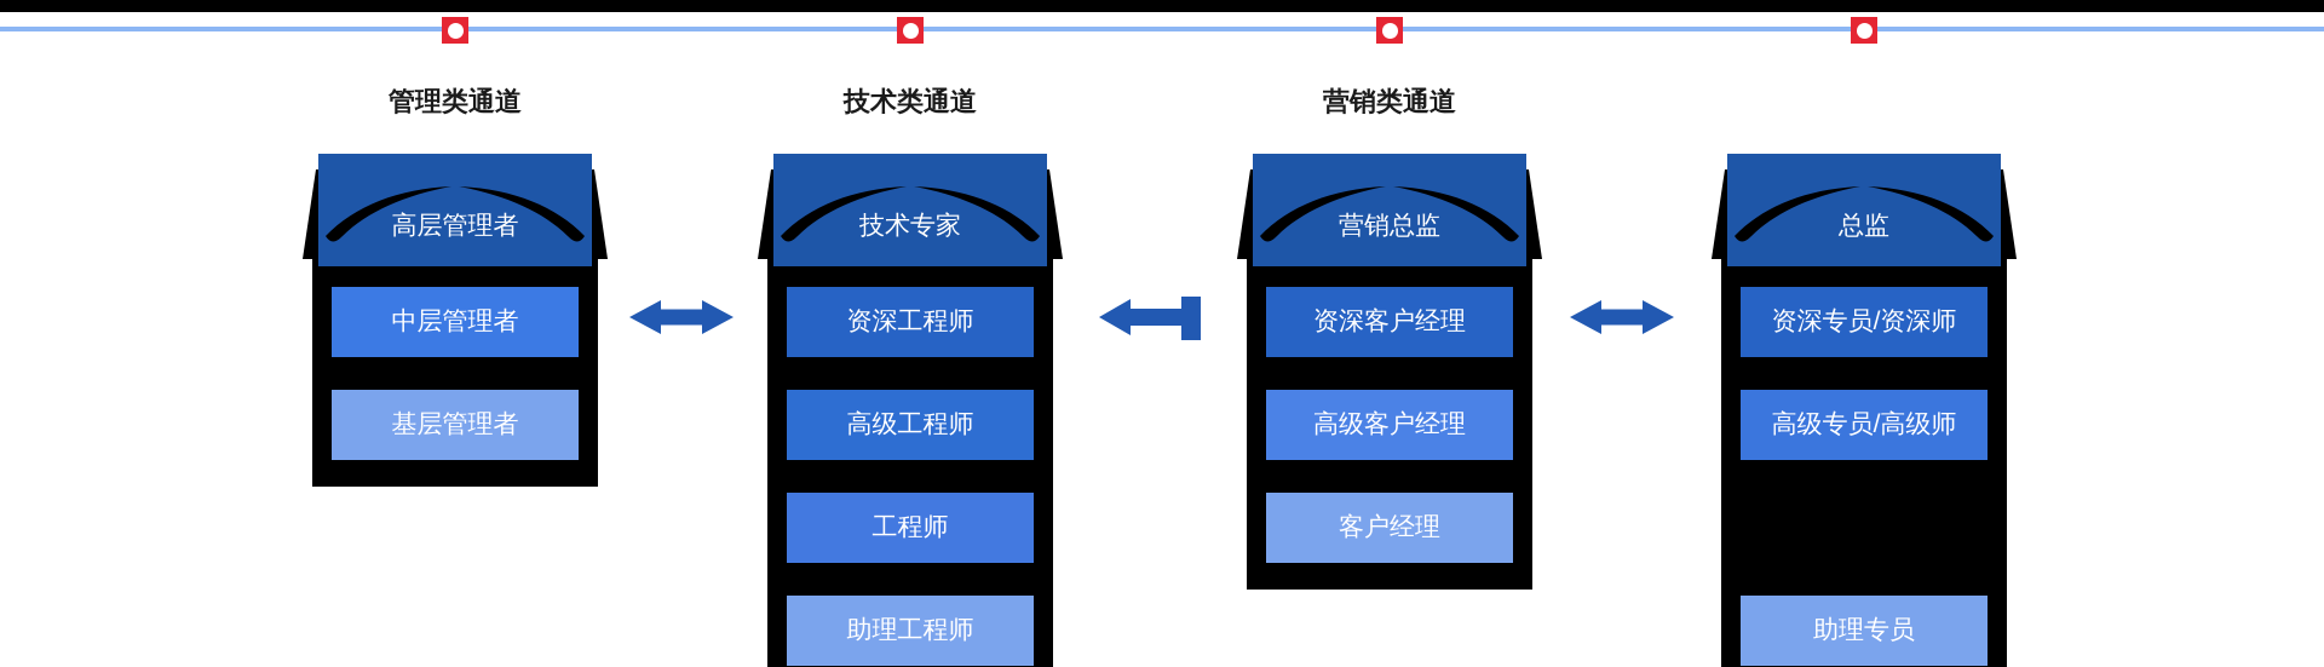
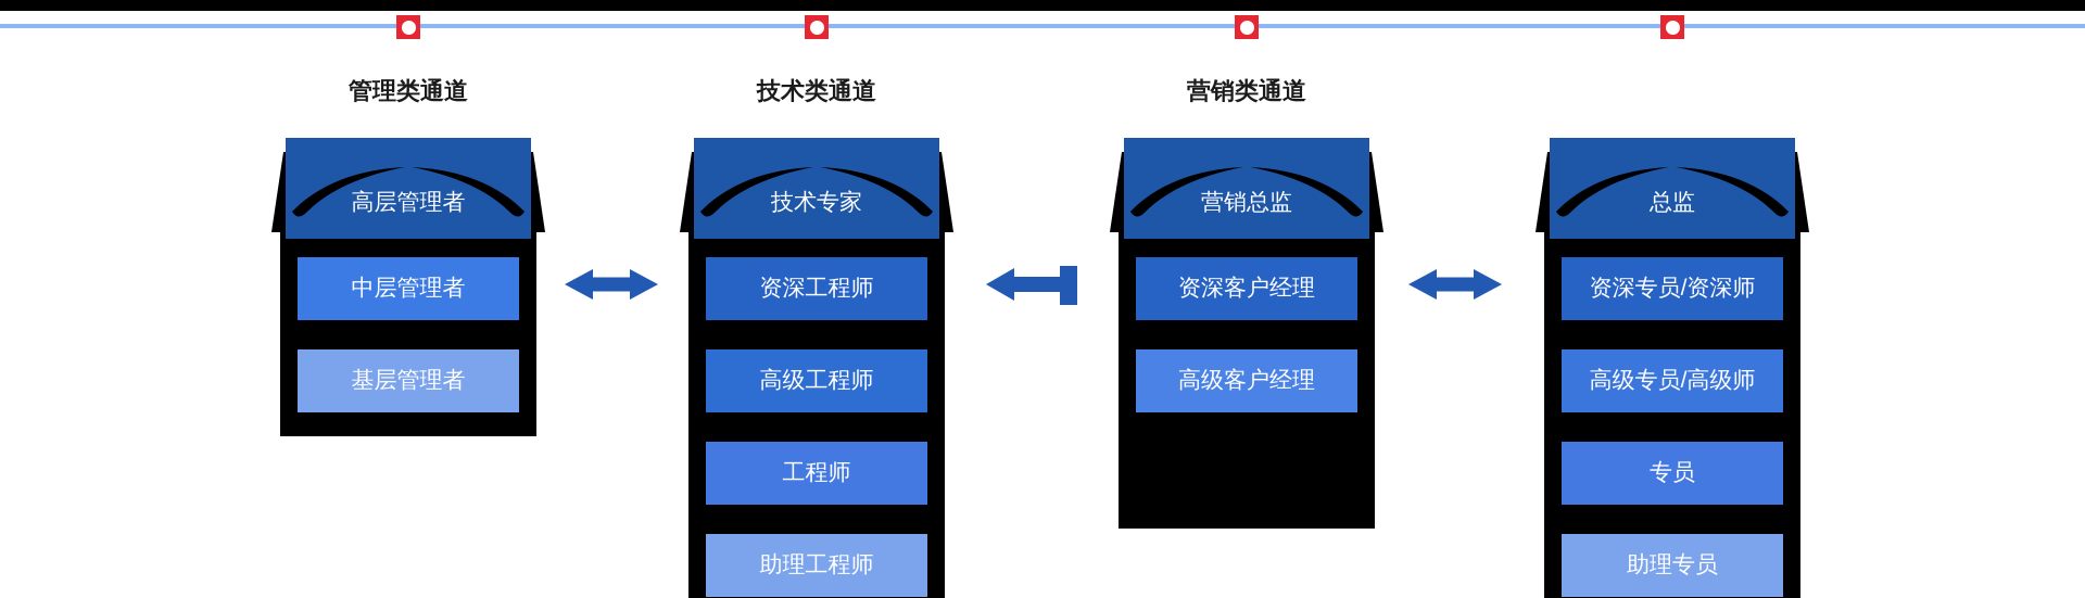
  管理类通道
  高层管理者
  中层管理者
  基层管理者
  技术类通道
  技术专家
  资深工程师
  高级工程师
  工程师
  助理工程师
  营销类通道
  营销总监
  资深客户经理
  高级客户经理
- 客户经理
  总监
  资深专员/资深师
  高级专员/高级师
+ 专员
  助理专员
